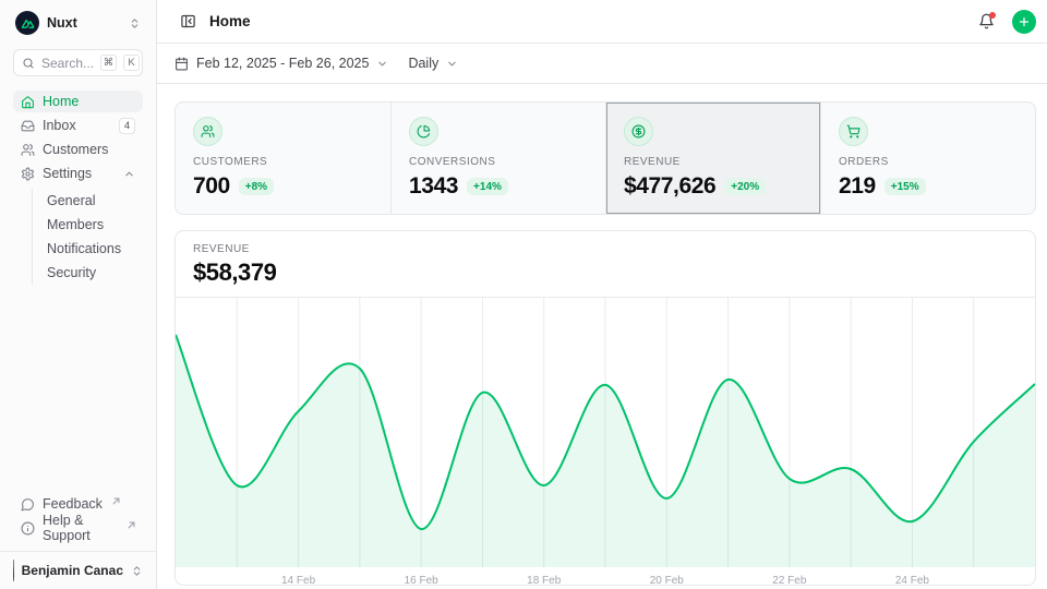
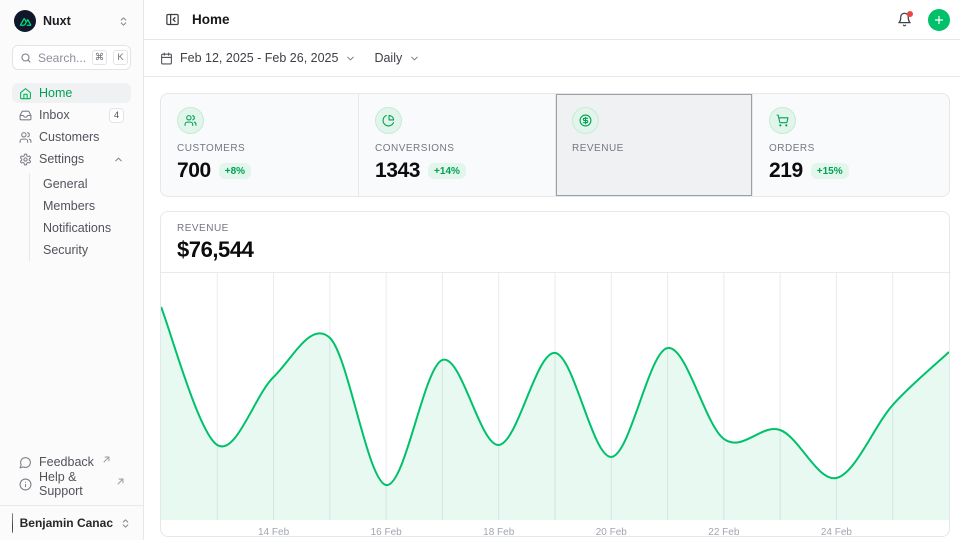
  Nuxt
  Search...
  ⌘
  K
  Home
  Inbox
  4
  Customers
  Settings
  General
  Members
  Notifications
  Security
  Feedback
  Help & Support
  Benjamin Canac
  Home
  Feb 12, 2025 - Feb 26, 2025
  Daily
  CUSTOMERS
  700
  +8%
  CONVERSIONS
  1343
  +14%
  REVENUE
- $477,626
- +20%
  ORDERS
  219
  +15%
  REVENUE
- $58,379
+ $76,544
  14 Feb
  16 Feb
  18 Feb
  20 Feb
  22 Feb
  24 Feb
